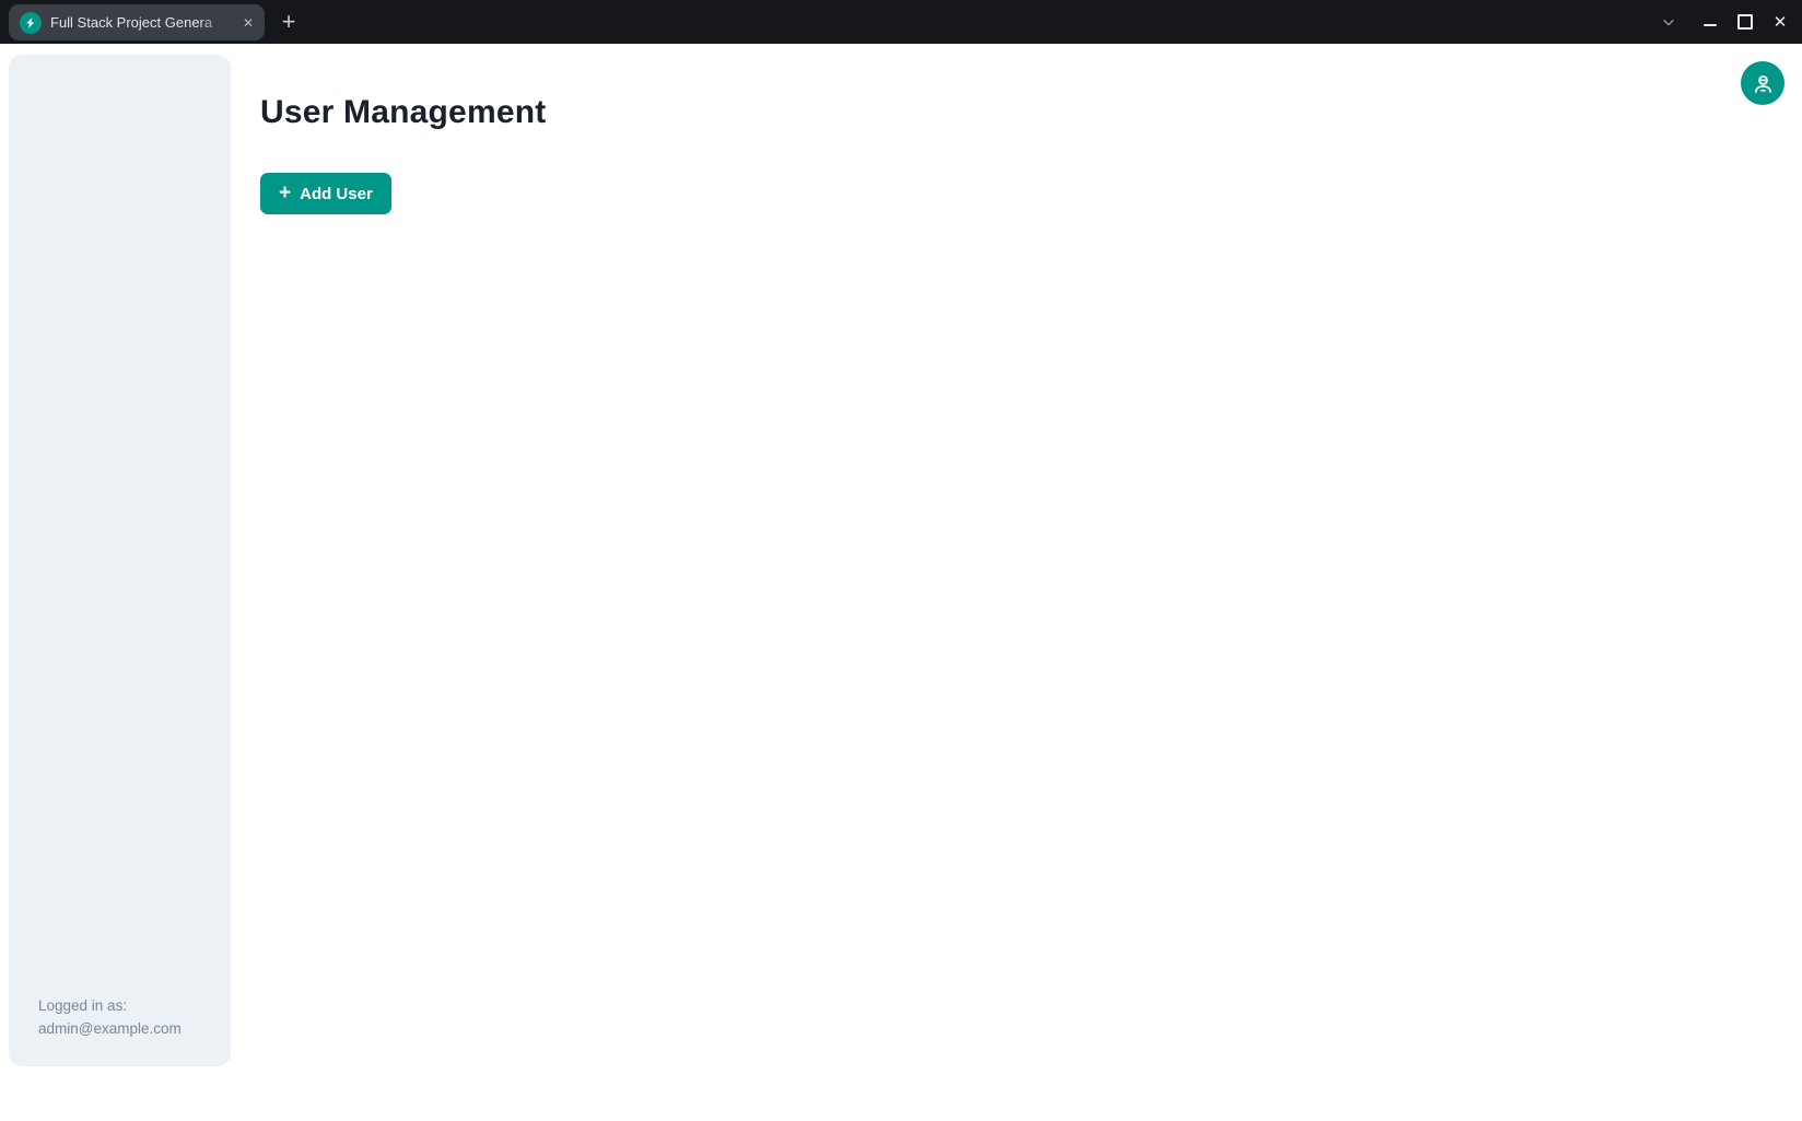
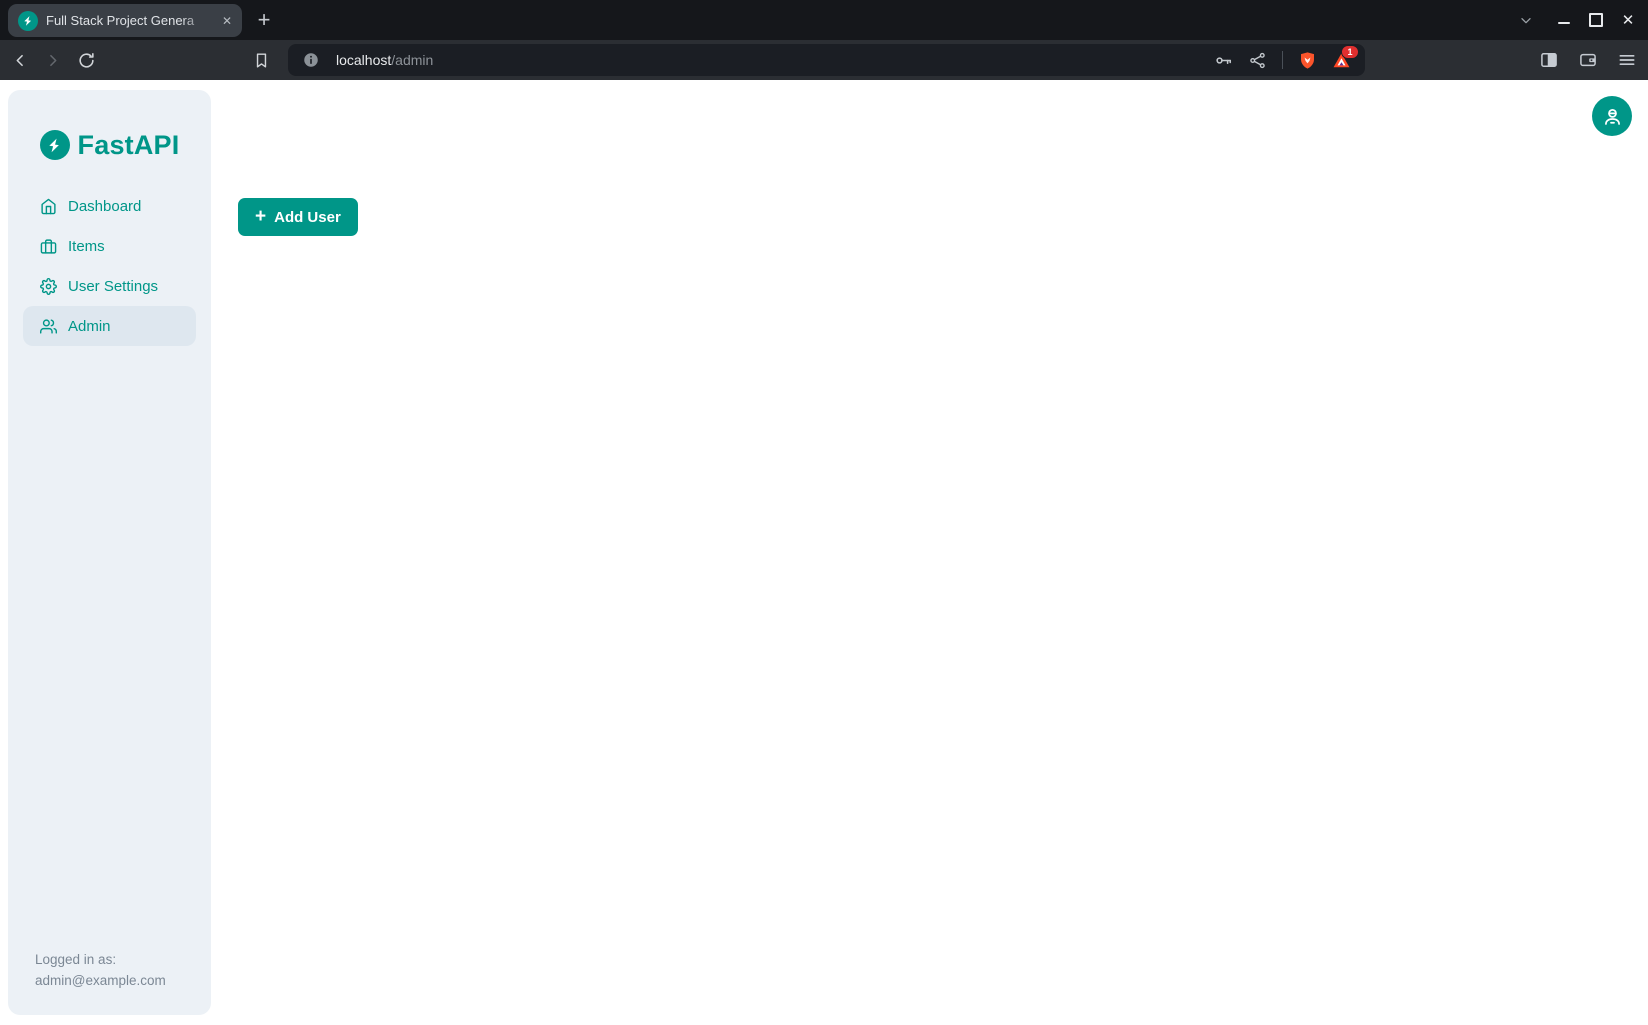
  Full Stack Project Genera
  ✕
  +
  ✕
+ localhost/admin
+ 1
+ FastAPI
+ Dashboard
+ Items
+ User Settings
+ Admin
  Logged in as:
  admin@example.com
- User Management
  +
  Add User
